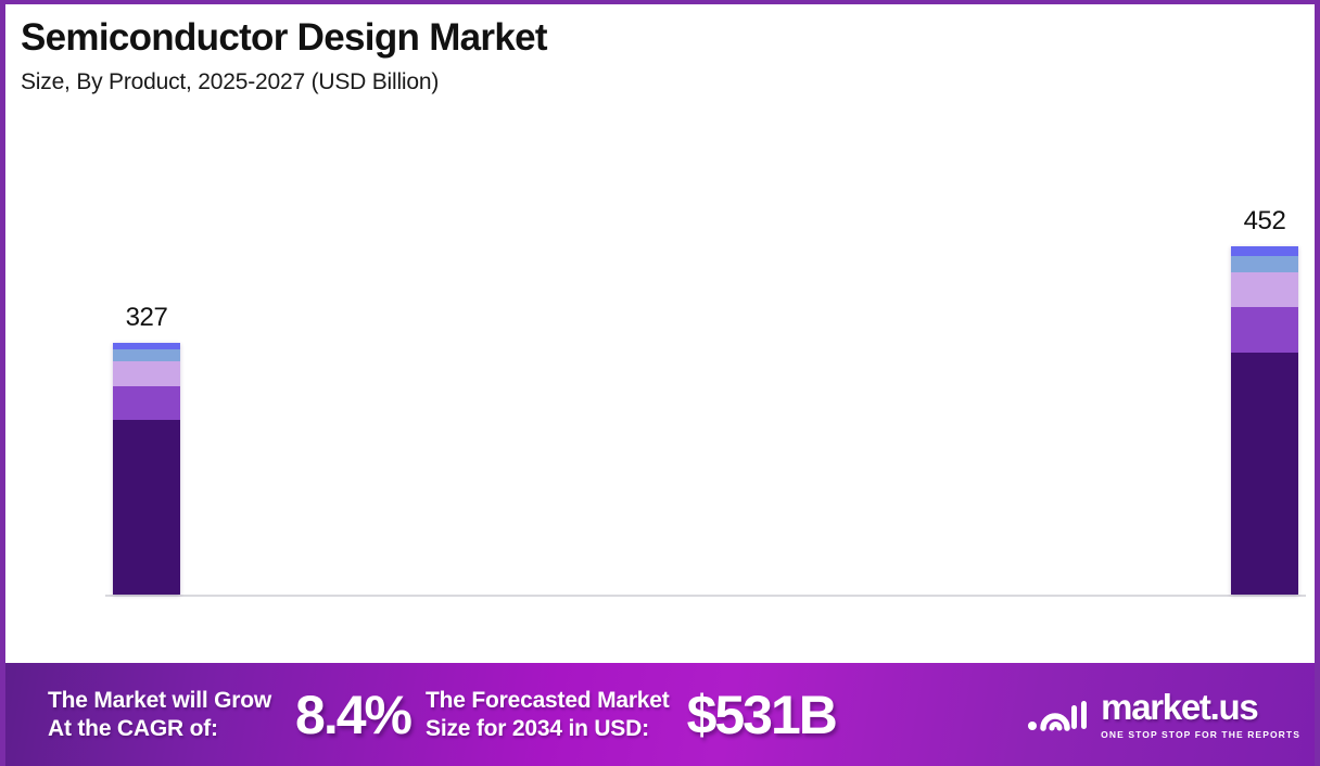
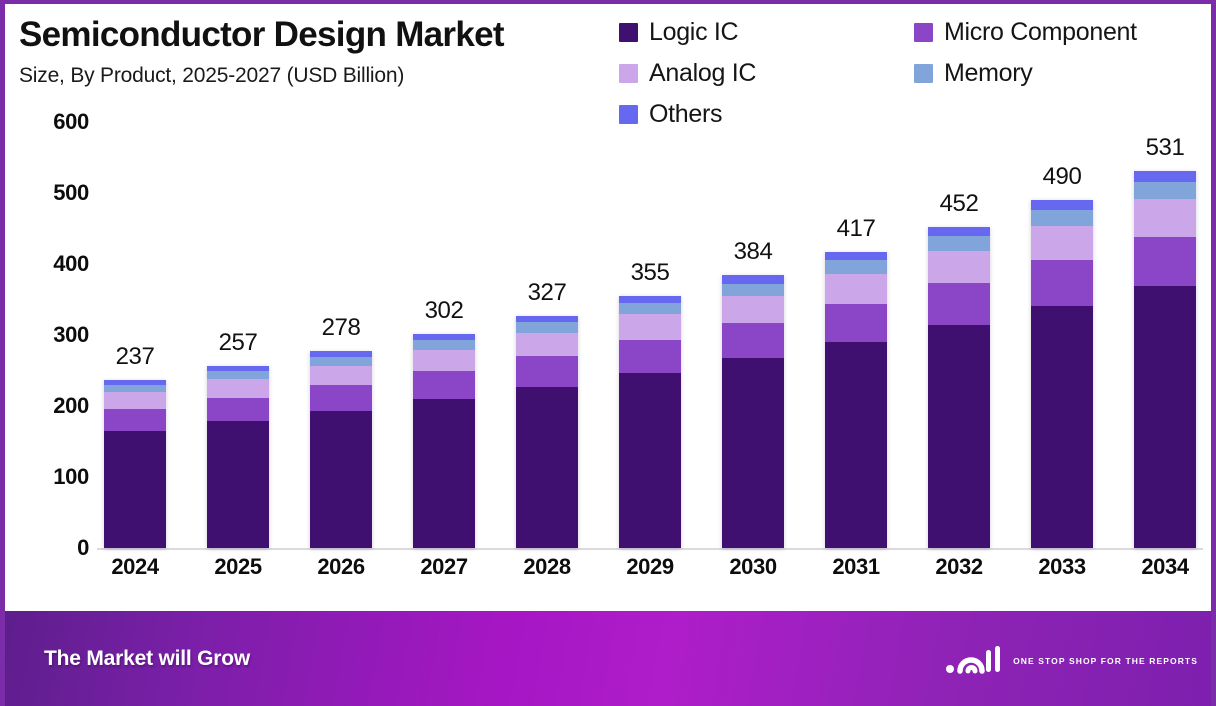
  Semiconductor Design Market
  Size, By Product, 2025-2027 (USD Billion)
+ Logic IC
+ Micro Component
+ Analog IC
+ Memory
+ Others
+ 0
+ 100
+ 200
+ 300
+ 400
+ 500
+ 600
+ 237
+ 257
+ 278
+ 302
  327
+ 355
+ 384
+ 417
  452
+ 490
+ 531
+ 2024
+ 2025
+ 2026
+ 2027
+ 2028
+ 2029
+ 2030
+ 2031
+ 2032
+ 2033
+ 2034
  The Market will Grow
- At the CAGR of:
- 8.4%
- The Forecasted Market
- Size for 2034 in USD:
- $531B
- market.us
- ONE STOP STOP FOR THE REPORTS
+ ONE STOP SHOP FOR THE REPORTS
